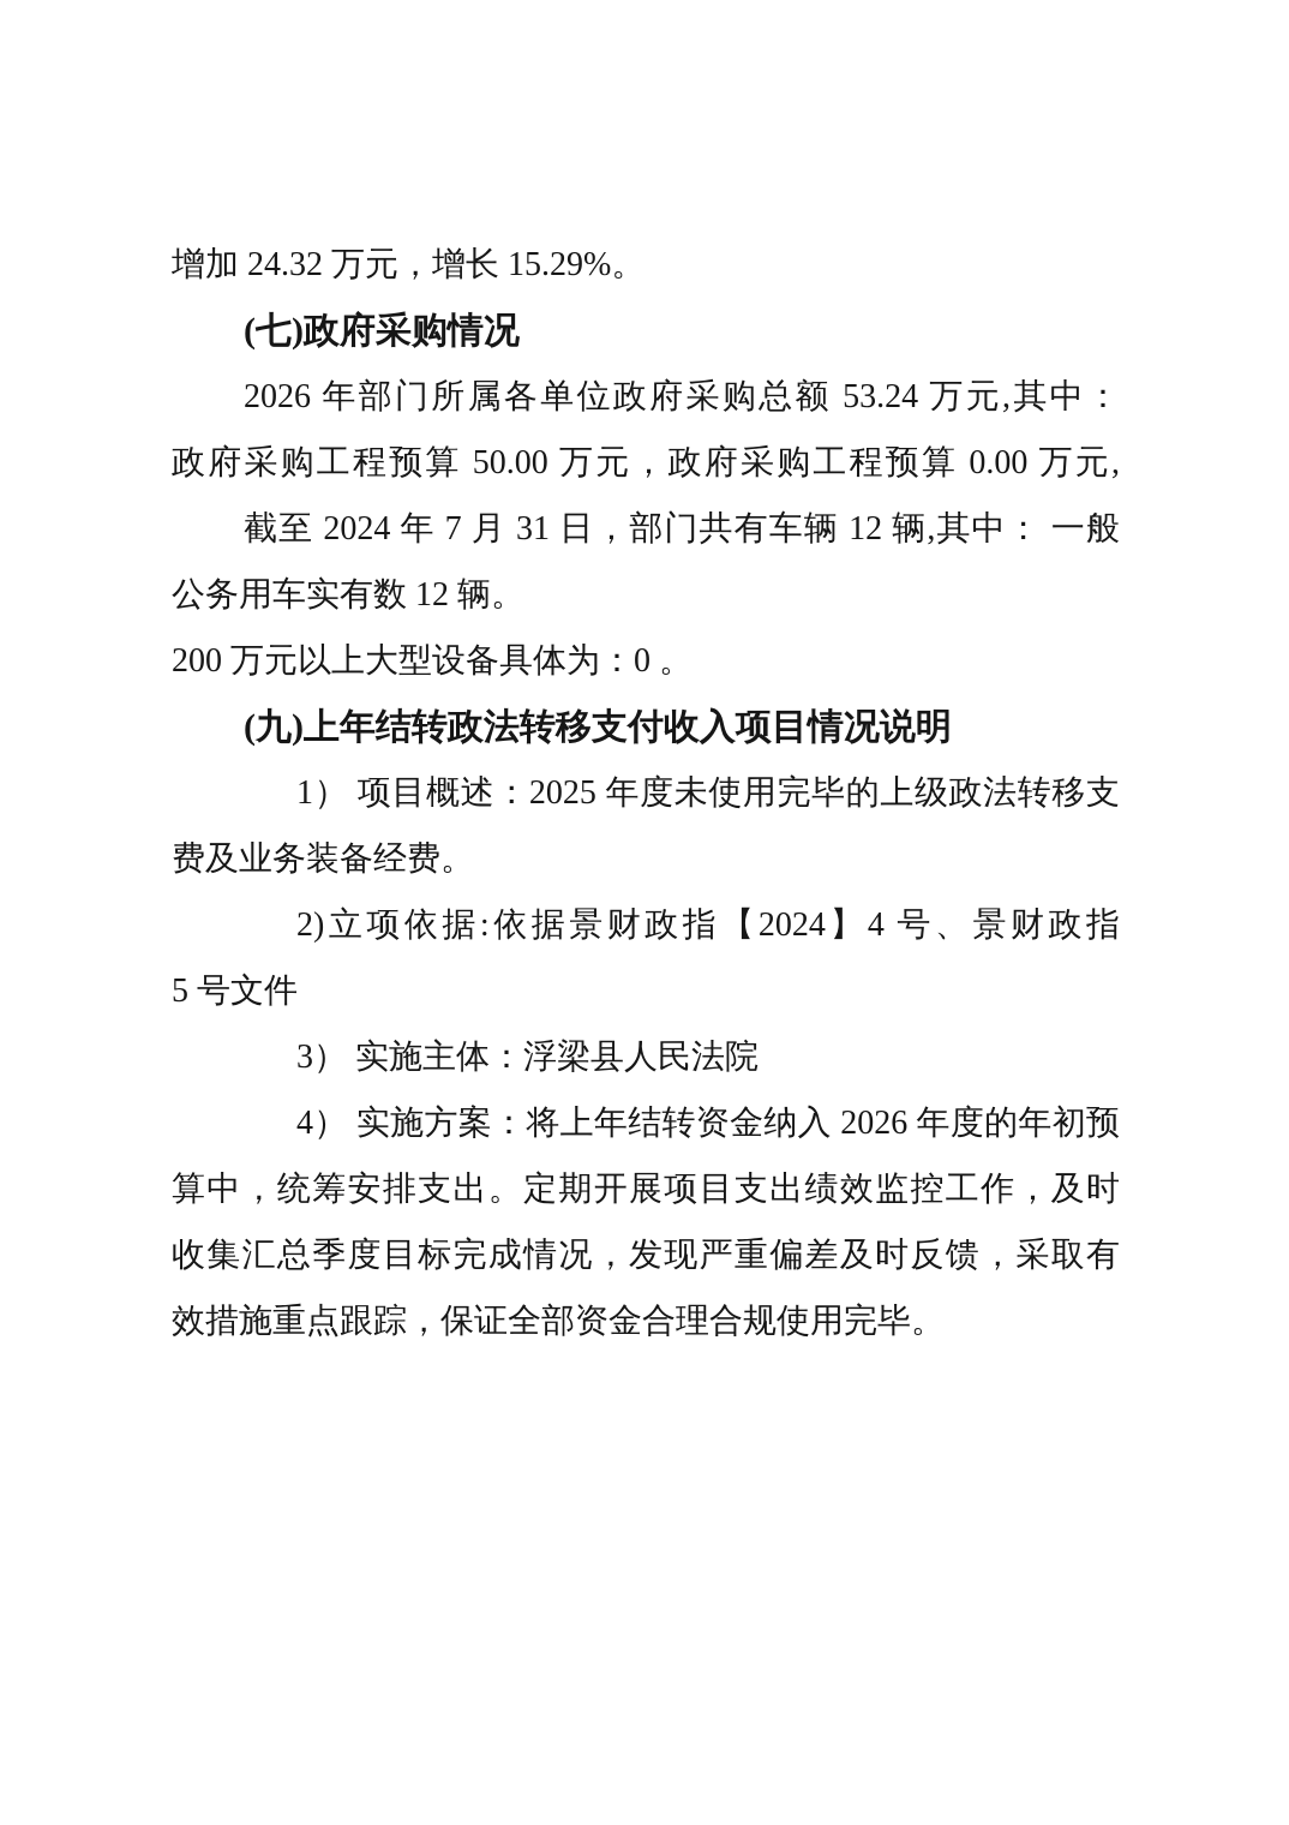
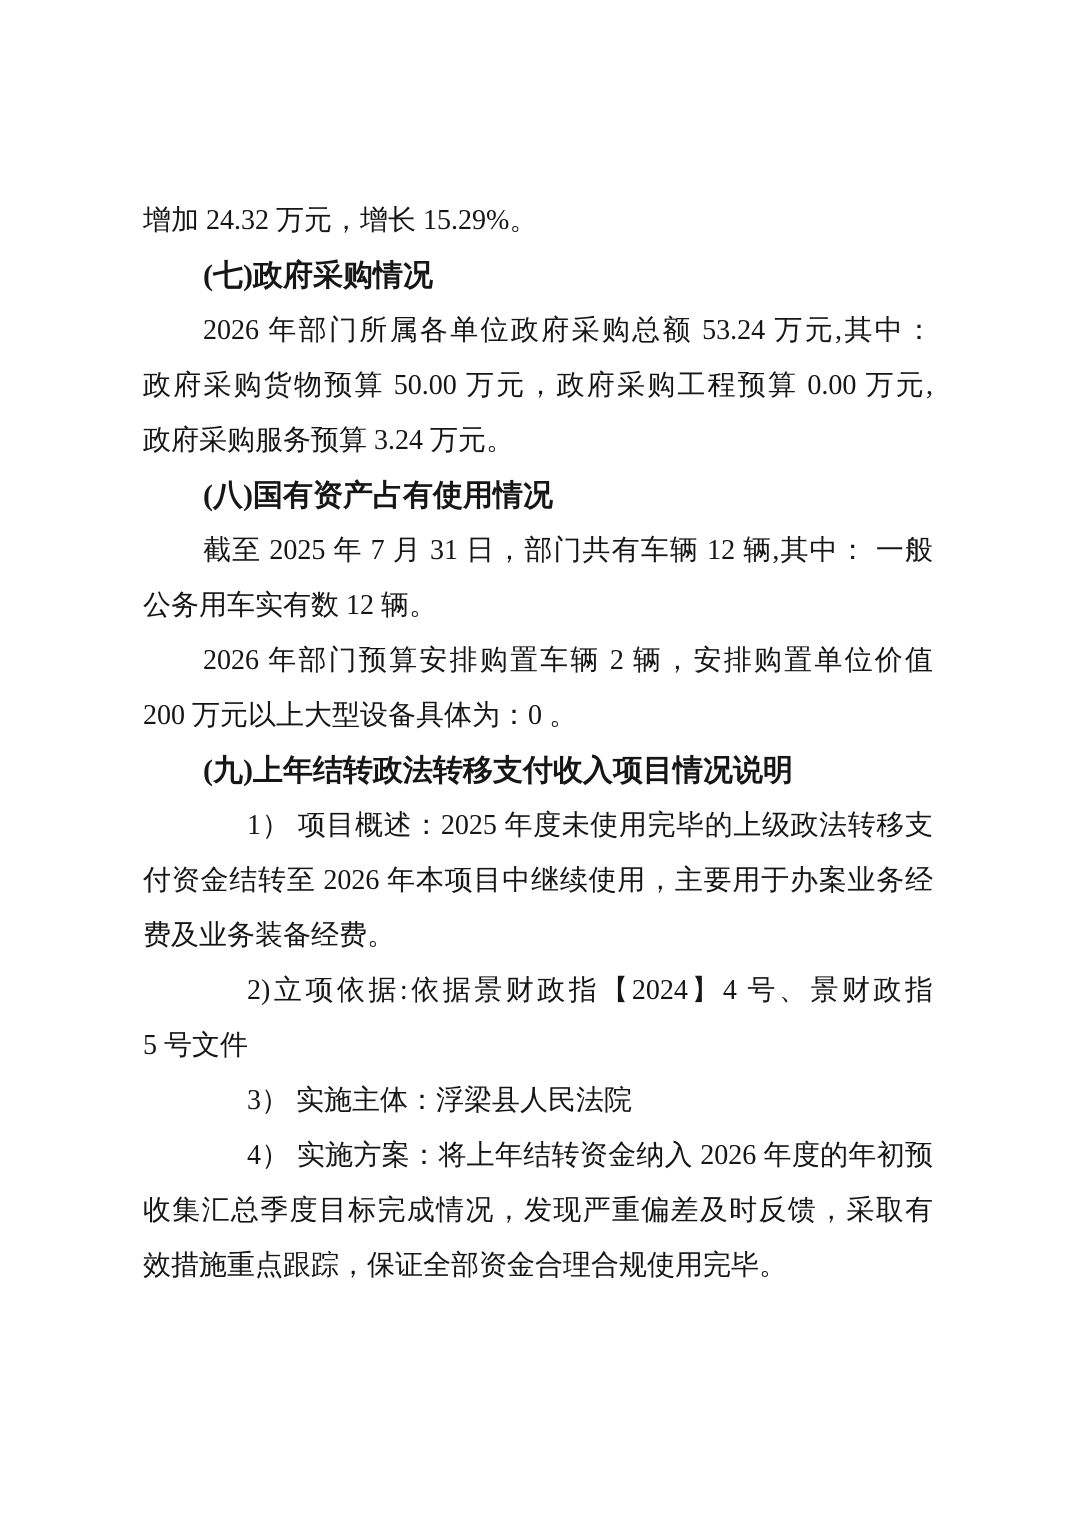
  增加 24.32 万元，增长 15.29%。
  (七)政府采购情况
  2026 年部门所属各单位政府采购总额 53.24 万元,其中：
- 政府采购工程预算 50.00 万元，政府采购工程预算 0.00 万元,
+ 政府采购货物预算 50.00 万元，政府采购工程预算 0.00 万元,
+ 政府采购服务预算 3.24 万元。
+ (八)国有资产占有使用情况
- 截至 2024 年 7 月 31 日，部门共有车辆 12 辆,其中： 一般
+ 截至 2025 年 7 月 31 日，部门共有车辆 12 辆,其中： 一般
  公务用车实有数 12 辆。
+ 2026 年部门预算安排购置车辆 2 辆，安排购置单位价值
  200 万元以上大型设备具体为：0 。
  (九)上年结转政法转移支付收入项目情况说明
  1） 项目概述：2025 年度未使用完毕的上级政法转移支
+ 付资金结转至 2026 年本项目中继续使用，主要用于办案业务经
  费及业务装备经费。
  2)立项依据:依据景财政指【2024】4 号、景财政指
  5 号文件
  3） 实施主体：浮梁县人民法院
  4） 实施方案：将上年结转资金纳入 2026 年度的年初预
- 算中，统筹安排支出。定期开展项目支出绩效监控工作，及时
  收集汇总季度目标完成情况，发现严重偏差及时反馈，采取有
  效措施重点跟踪，保证全部资金合理合规使用完毕。
